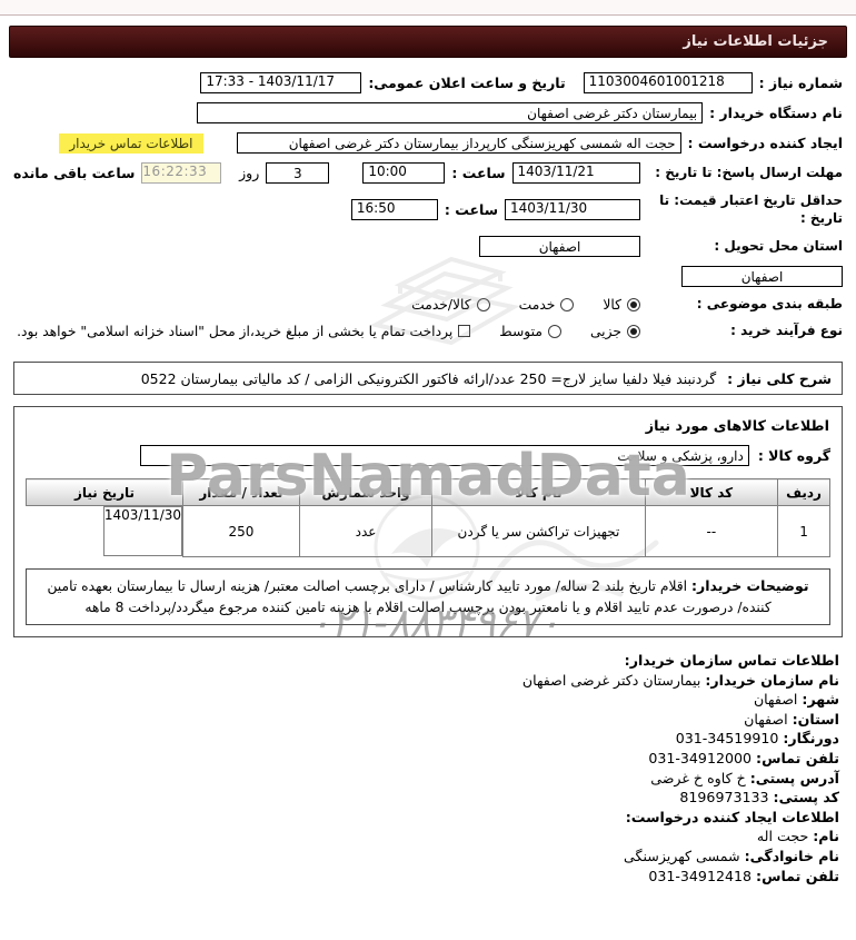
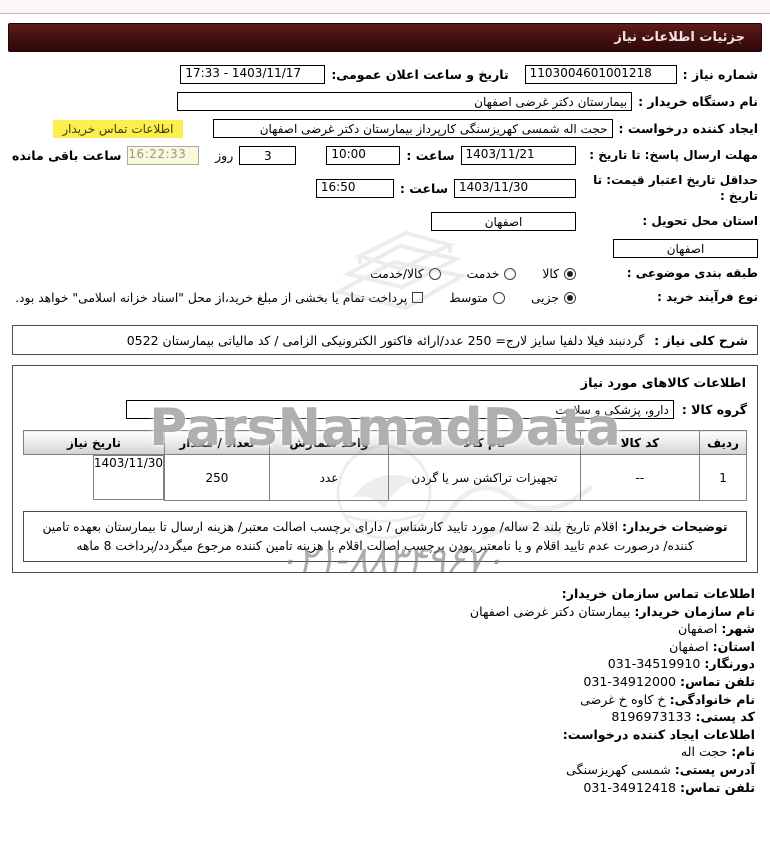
  جزئیات اطلاعات نیاز
  شماره نیاز :
  1103004601001218
  تاریخ و ساعت اعلان عمومی:
  17:33 - 1403/11/17
  نام دستگاه خریدار :
  بیمارستان دکتر غرضی اصفهان
  ایجاد کننده درخواست :
  حجت اله شمسی کهریزسنگی کارپرداز بیمارستان دکتر غرضی اصفهان
  اطلاعات تماس خریدار
  مهلت ارسال پاسخ: تا تاریخ :
  1403/11/21
  ساعت :
  10:00
  3
  روز
  16:22:33
  ساعت باقی مانده
  حداقل تاریخ اعتبار قیمت: تا تاریخ :
  1403/11/30
  ساعت :
  16:50
  استان محل تحویل :
  اصفهان
  اصفهان
  طبقه بندی موضوعی :
  کالا
  خدمت
  کالا/خدمت
  نوع فرآیند خرید :
  جزیی
  متوسط
  پرداخت تمام یا بخشی از مبلغ خرید،از محل "اسناد خزانه اسلامی" خواهد بود.
  شرح کلی نیاز :
  گردنبند فیلا دلفیا سایز لارج= 250 عدد/ارائه فاکتور الکترونیکی الزامی / کد مالیاتی بیمارستان 0522
  اطلاعات کالاهای مورد نیاز
  گروه کالا :
  دارو، پزشکی و سلامت
  ردیف	کد کالا	نام کالا	واحد شمارش	تعداد / مقدار	تاریخ نیاز
  1	--	تجهیزات تراکشن سر یا گردن	عدد	250	1403/11/30
  توضیحات خریدار: اقلام تاریخ بلند 2 ساله/ مورد تایید کارشناس / دارای برچسب اصالت معتبر/ هزینه ارسال تا بیمارستان بعهده تامین کننده/ درصورت عدم تایید اقلام و یا نامعتبر بودن برچسب اصالت اقلام با هزینه تامین کننده مرجوع میگردد/پرداخت 8 ماهه
  اطلاعات تماس سازمان خریدار:
  نام سازمان خریدار: بیمارستان دکتر غرضی اصفهان
  شهر: اصفهان
  استان: اصفهان
  دورنگار: 031-34519910
  تلفن تماس: 031-34912000
- آدرس پستی: خ کاوه خ غرضی
+ نام خانوادگی: خ کاوه خ غرضی
  کد پستی: 8196973133
  اطلاعات ایجاد کننده درخواست:
  نام: حجت اله
- نام خانوادگی: شمسی کهریزسنگی
+ آدرس پستی: شمسی کهریزسنگی
  تلفن تماس: 031-34912418
  ParsNamadData
  ۰۲۱-۸۸۳۴۹۶۷۰
